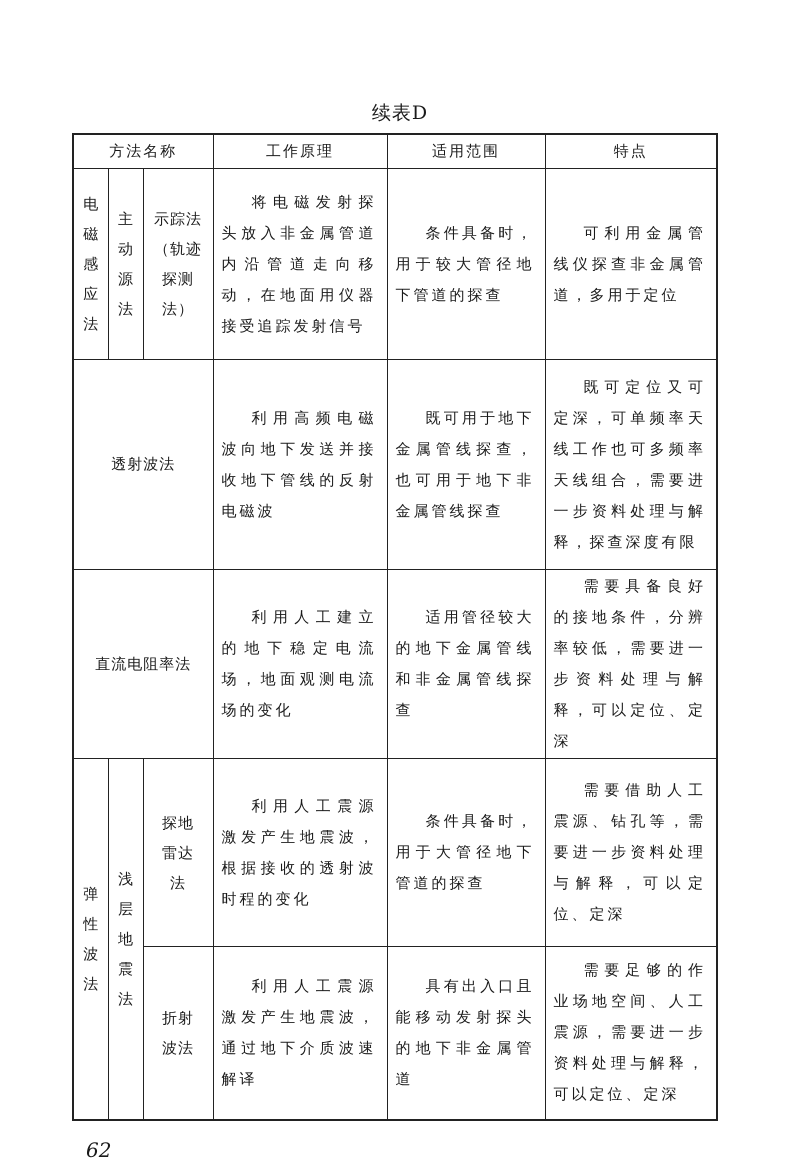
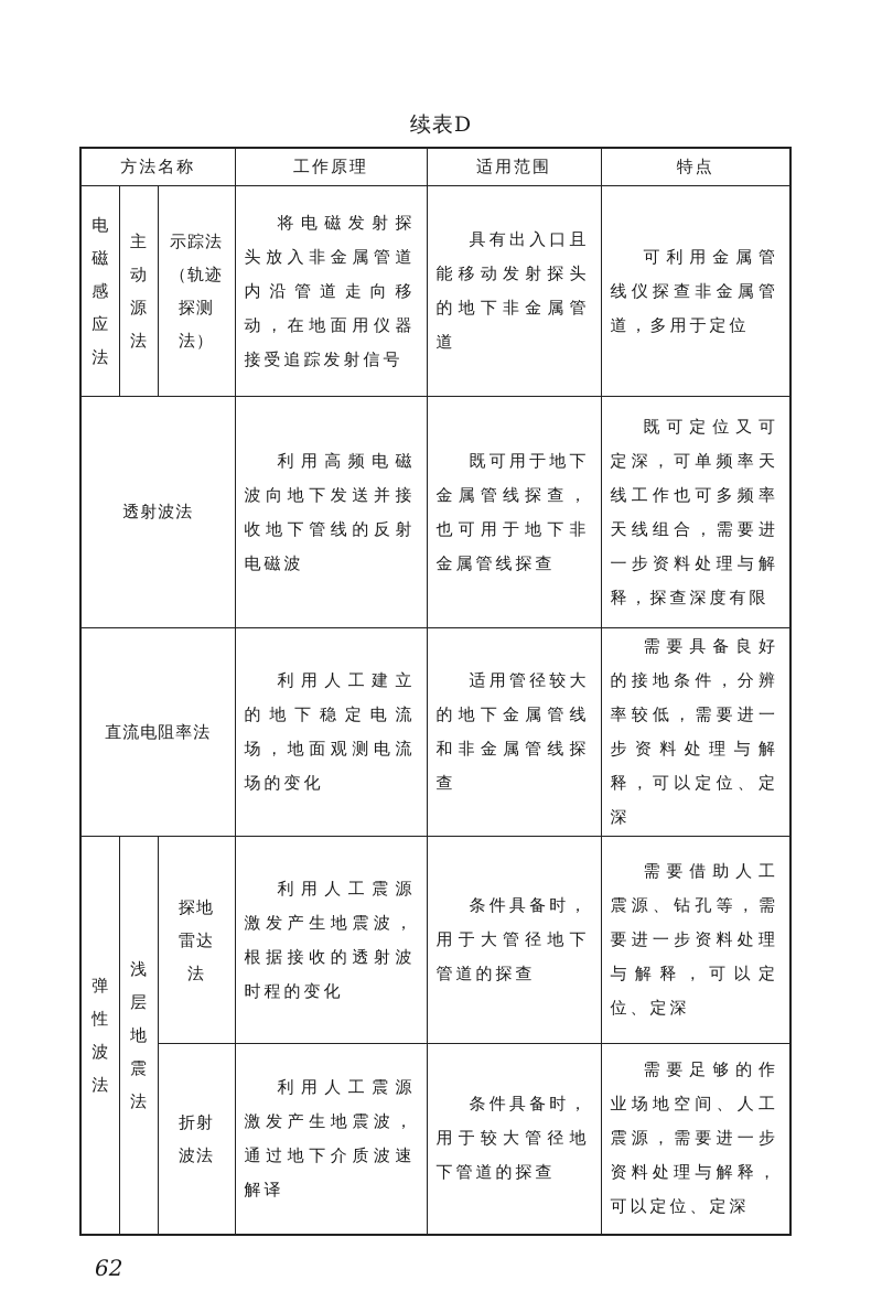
  续表D
  方法名称	工作原理	适用范围	特点
- 电磁感应法	主动源法	示踪法（轨迹探测法）	将电磁发射探头放入非金属管道内沿管道走向移动，在地面用仪器接受追踪发射信号	条件具备时，用于较大管径地下管道的探查	可利用金属管线仪探查非金属管道，多用于定位
+ 电磁感应法	主动源法	示踪法（轨迹探测法）	将电磁发射探头放入非金属管道内沿管道走向移动，在地面用仪器接受追踪发射信号	具有出入口且能移动发射探头的地下非金属管道	可利用金属管线仪探查非金属管道，多用于定位
  透射波法	利用高频电磁波向地下发送并接收地下管线的反射电磁波	既可用于地下金属管线探查，也可用于地下非金属管线探查	既可定位又可定深，可单频率天线工作也可多频率天线组合，需要进一步资料处理与解释，探查深度有限
  直流电阻率法	利用人工建立的地下稳定电流场，地面观测电流场的变化	适用管径较大的地下金属管线和非金属管线探查	需要具备良好的接地条件，分辨率较低，需要进一步资料处理与解释，可以定位、定深
  弹性波法	浅层地震法	探地雷达法	利用人工震源激发产生地震波，根据接收的透射波时程的变化	条件具备时，用于大管径地下管道的探查	需要借助人工震源、钻孔等，需要进一步资料处理与解释，可以定位、定深
- 折射波法	利用人工震源激发产生地震波，通过地下介质波速解译	具有出入口且能移动发射探头的地下非金属管道	需要足够的作业场地空间、人工震源，需要进一步资料处理与解释，可以定位、定深
+ 折射波法	利用人工震源激发产生地震波，通过地下介质波速解译	条件具备时，用于较大管径地下管道的探查	需要足够的作业场地空间、人工震源，需要进一步资料处理与解释，可以定位、定深
  62
